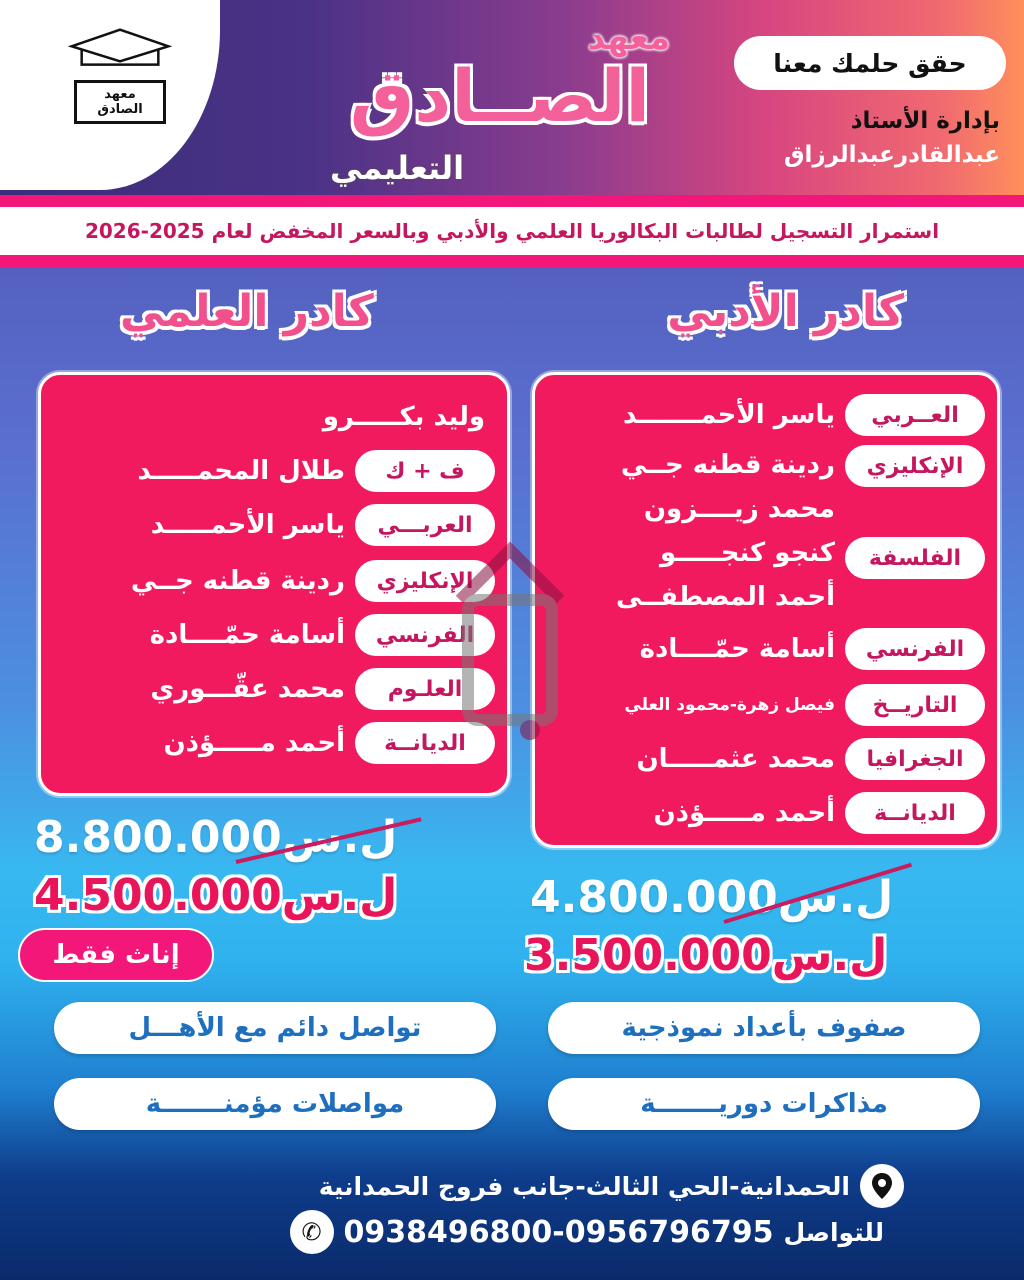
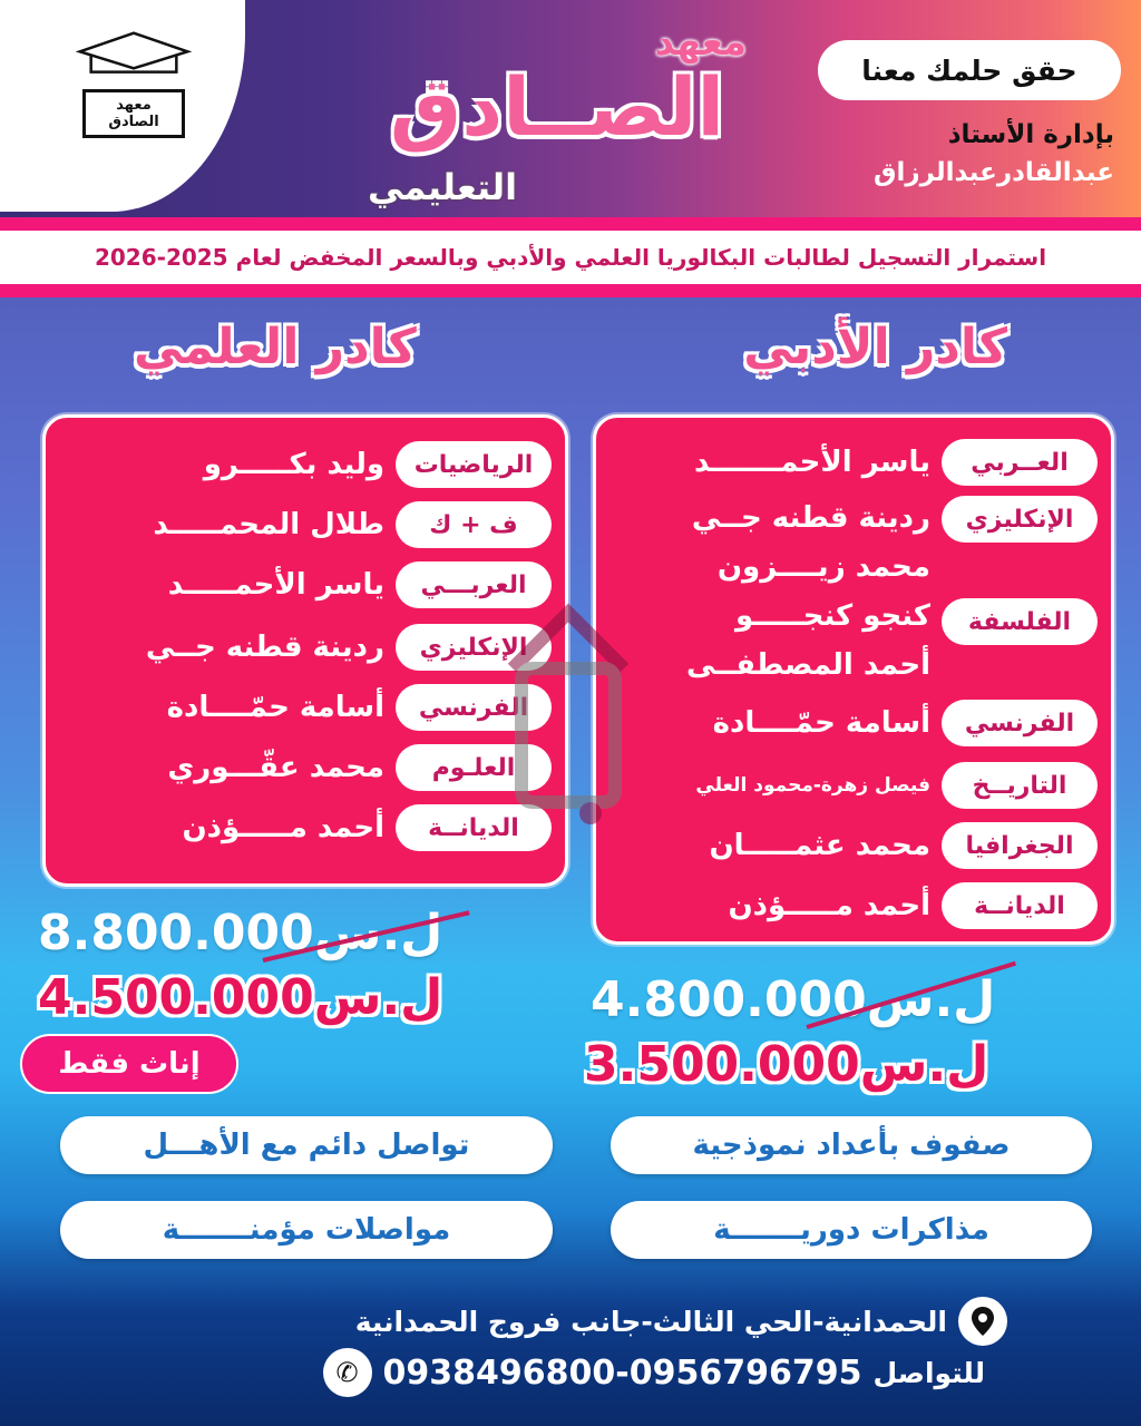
  معهد
  الصادق
  معهد
  الصــادق
  التعليمي
  حقق حلمك معنا
  بإدارة الأستاذ
  عبدالقادرعبدالرزاق
  استمرار التسجيل لطالبات البكالوريا العلمي والأدبي وبالسعر المخفض لعام 2025-2026
  كادر الأدبي
  كادر العلمي
  العــربي
  ياسر الأحمـــــــد
  الإنكليزي
  ردينة قطنه جــي
  محمد زيــــزون
  الفلسفة
  كنجو كنجـــــو
  أحمد المصطفــى
  الفرنسي
  أسامة حمّــــادة
  التاريــخ
  فيصل زهرة-محمود العلي
  الجغرافيا
  محمد عثمـــــان
  الديانــة
  أحمد مـــــؤذن
+ الرياضيات
  وليد بكـــــرو
  ف + ك
  طلال المحمـــــد
  العربـــي
  ياسر الأحمـــــد
  الإنكليزي
  ردينة قطنه جــي
  الفرنسي
  أسامة حمّــــادة
  العلـوم
  محمد عقّـــوري
  الديانــة
  أحمد مـــــؤذن
  لس8.800.000
  ل.س4.500.000
  إناث فقط
  ل.4.800.000
  ل.س3.500.000
  صفوف بأعداد نموذجية
  تواصل دائم مع الأهـــل
  مذاكرات دوريـــــــة
  مواصلات مؤمنـــــــة
  الحمدانية-الحي الثالث-جانب فروج الحمدانية
  للتواصل
  0938496800-0956796795
  ✆
